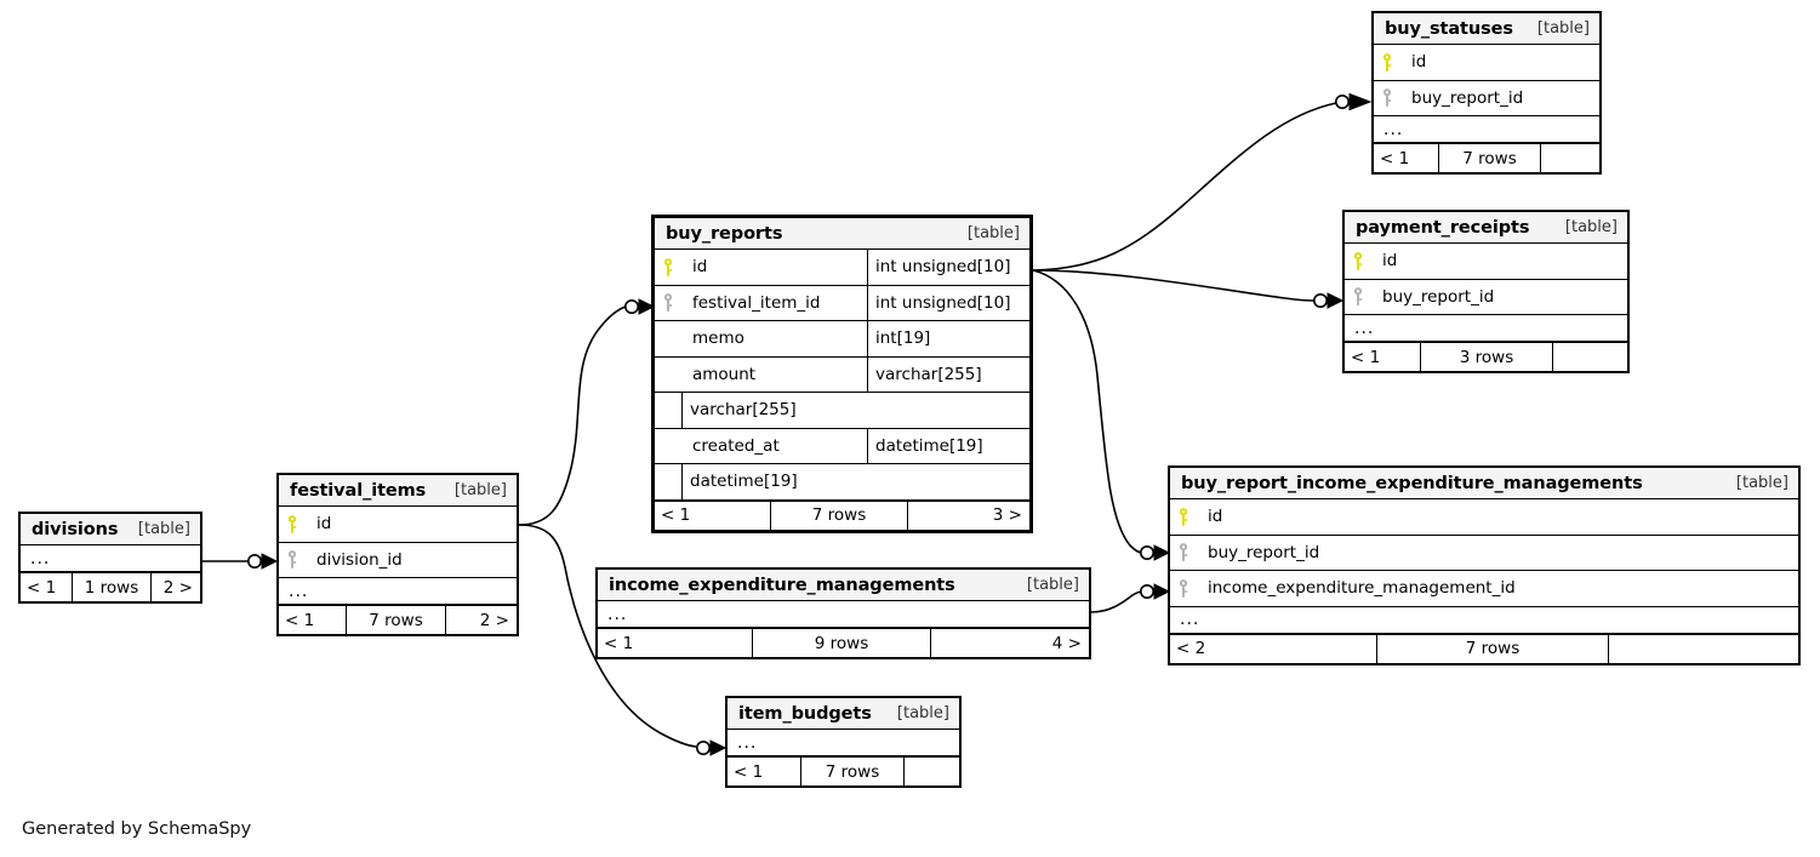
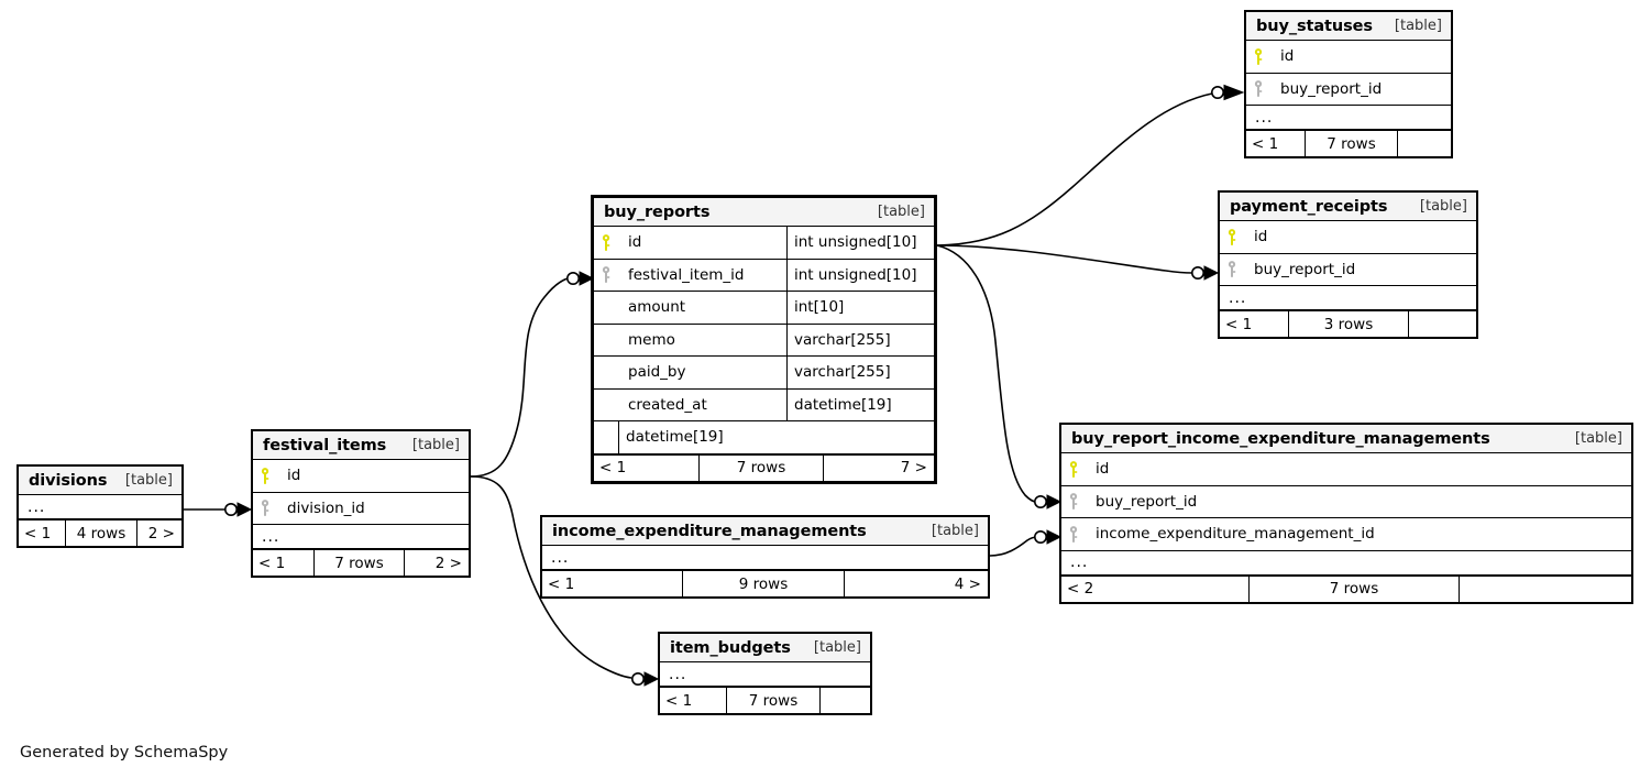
  buy_statuses
  [table]
  id
  buy_report_id
  ...
  < 1
  7 rows
  payment_receipts
  [table]
  id
  buy_report_id
  ...
  < 1
  3 rows
  buy_reports
  [table]
  id
  int unsigned[10]
  festival_item_id
  int unsigned[10]
- memo
+ amount
- int[19]
+ int[10]
- amount
+ memo
  varchar[255]
+ paid_by
  varchar[255]
  created_at
  datetime[19]
  datetime[19]
  < 1
  7 rows
- 3 >
+ 7 >
  buy_report_income_expenditure_managements
  [table]
  id
  buy_report_id
  income_expenditure_management_id
  ...
  < 2
  7 rows
  income_expenditure_managements
  [table]
  ...
  < 1
  9 rows
  4 >
  festival_items
  [table]
  id
  division_id
  ...
  < 1
  7 rows
  2 >
  divisions
  [table]
  ...
  < 1
- 1 rows
+ 4 rows
  2 >
  item_budgets
  [table]
  ...
  < 1
  7 rows
  Generated by SchemaSpy
